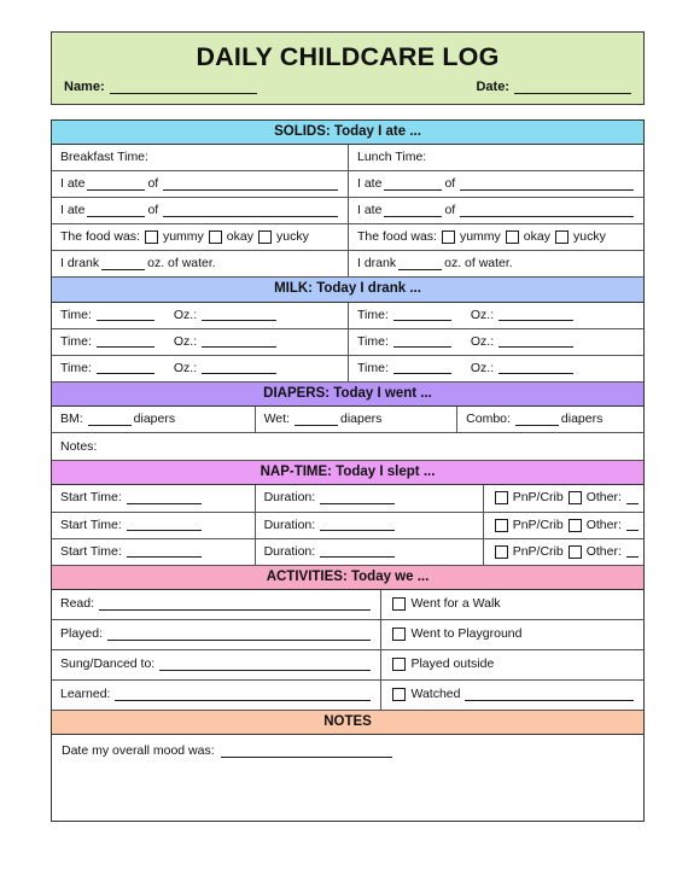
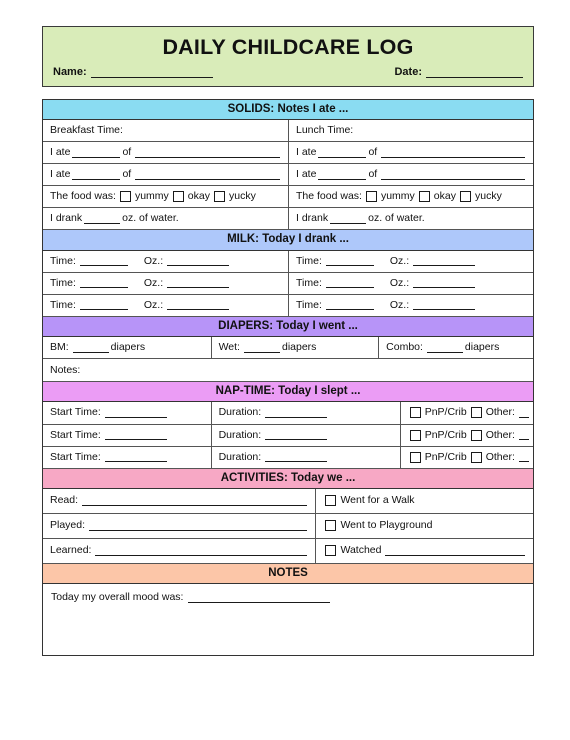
  DAILY CHILDCARE LOG
  Name:
  Date:
- SOLIDS: Today I ate ...
+ SOLIDS: Notes I ate ...
  Breakfast Time:
  Lunch Time:
  I ate
  of
  I ate
  of
  I ate
  of
  I ate
  of
  The food was:
  yummy
  okay
  yucky
  The food was:
  yummy
  okay
  yucky
  I drank
  oz. of water.
  I drank
  oz. of water.
  MILK: Today I drank ...
  Time:
  Oz.:
  Time:
  Oz.:
  Time:
  Oz.:
  Time:
  Oz.:
  Time:
  Oz.:
  Time:
  Oz.:
  DIAPERS: Today I went ...
  BM:
  diapers
  Wet:
  diapers
  Combo:
  diapers
  Notes:
  NAP-TIME: Today I slept ...
  Start Time:
  Duration:
  PnP/Crib
  Other:
  Start Time:
  Duration:
  PnP/Crib
  Other:
  Start Time:
  Duration:
  PnP/Crib
  Other:
  ACTIVITIES: Today we ...
  Read:
  Went for a Walk
  Played:
  Went to Playground
- Sung/Danced to:
- Played outside
  Learned:
  Watched
  NOTES
- Date my overall mood was:
+ Today my overall mood was:
